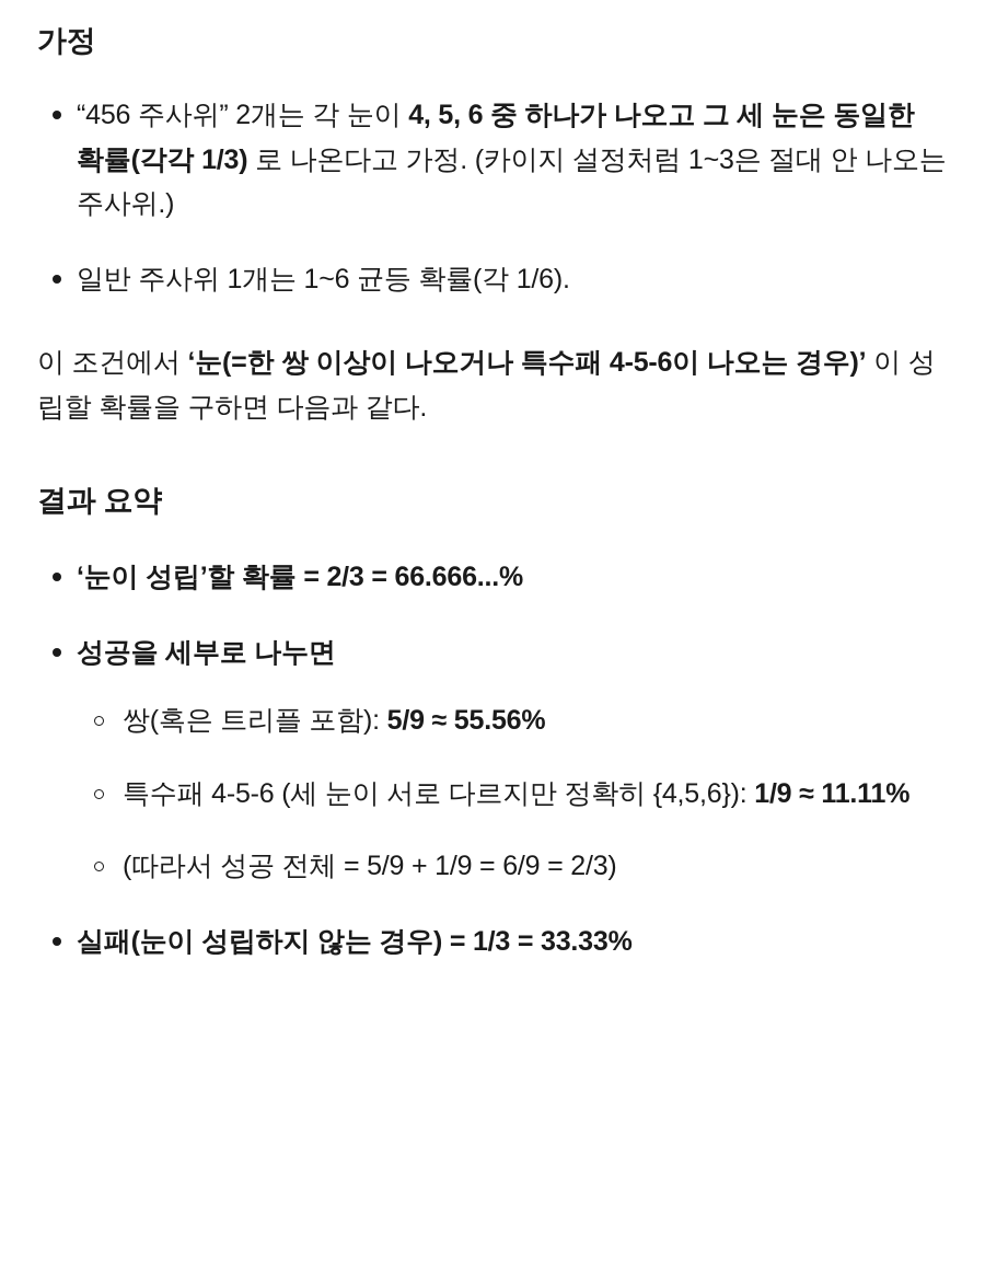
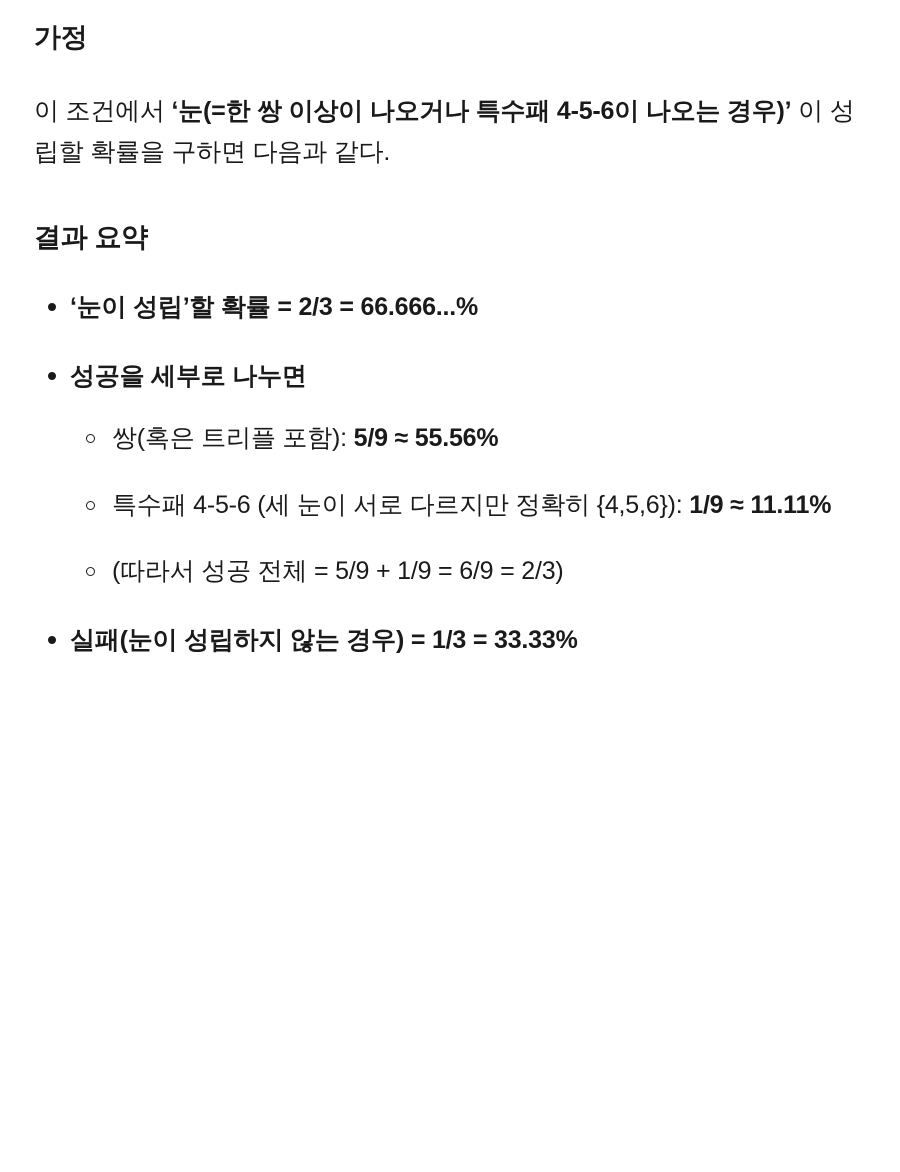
  가정
- “456 주사위” 2개는 각 눈이 4, 5, 6 중 하나가 나오고 그 세 눈은 동일한 확률(각각 1/3) 로 나온다고 가정. (카이지 설정처럼 1~3은 절대 안 나오는 주사위.)
- 일반 주사위 1개는 1~6 균등 확률(각 1/6).
  이 조건에서 ‘눈(=한 쌍 이상이 나오거나 특수패 4-5-6이 나오는 경우)’ 이 성립할 확률을 구하면 다음과 같다.
  결과 요약
  ‘눈이 성립’할 확률 = 2/3 = 66.666...%
  성공을 세부로 나누면
  쌍(혹은 트리플 포함): 5/9 ≈ 55.56%
  특수패 4-5-6 (세 눈이 서로 다르지만 정확히 {4,5,6}): 1/9 ≈ 11.11%
  (따라서 성공 전체 = 5/9 + 1/9 = 6/9 = 2/3)
  실패(눈이 성립하지 않는 경우) = 1/3 = 33.33%
